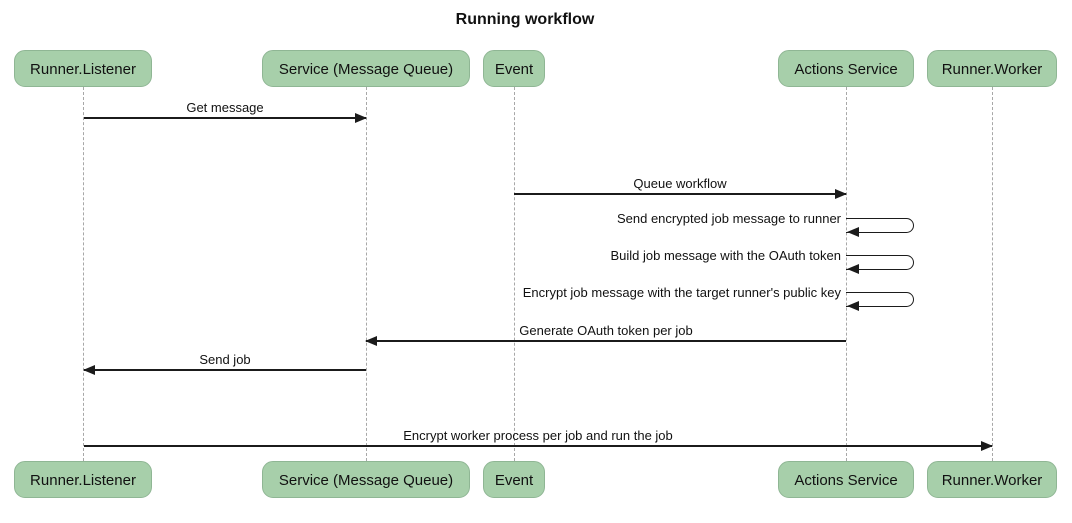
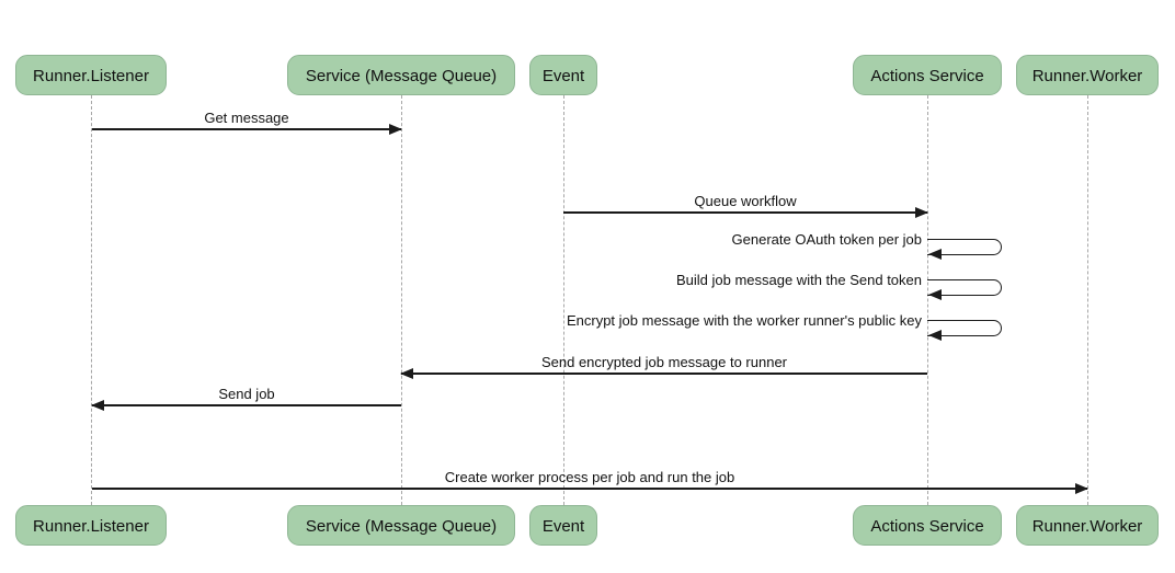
- Running workflow
  Runner.Listener
  Service (Message Queue)
  Event
  Actions Service
  Runner.Worker
  Get message
  Queue workflow
- Send encrypted job message to runner
+ Generate OAuth token per job
- Build job message with the OAuth token
+ Build job message with the Send token
- Encrypt job message with the target runner's public key
+ Encrypt job message with the worker runner's public key
- Generate OAuth token per job
+ Send encrypted job message to runner
  Send job
- Encrypt worker process per job and run the job
+ Create worker process per job and run the job
  Runner.Listener
  Service (Message Queue)
  Event
  Actions Service
  Runner.Worker
